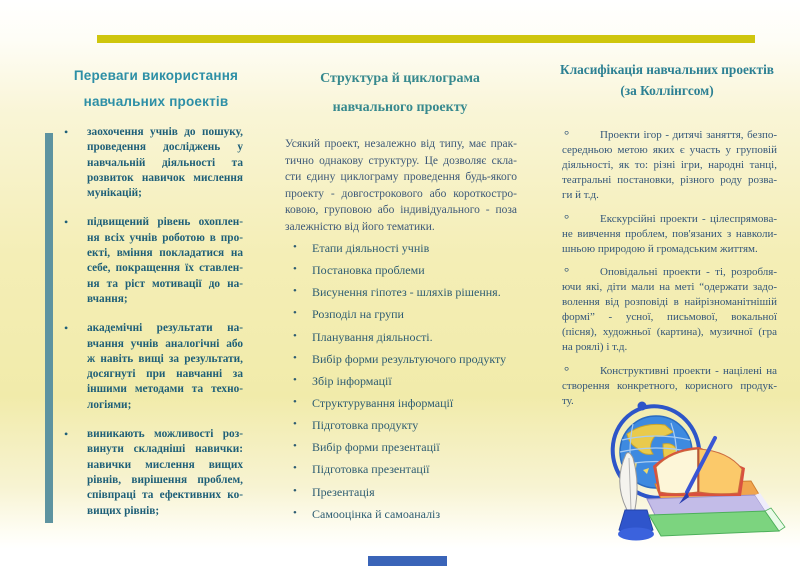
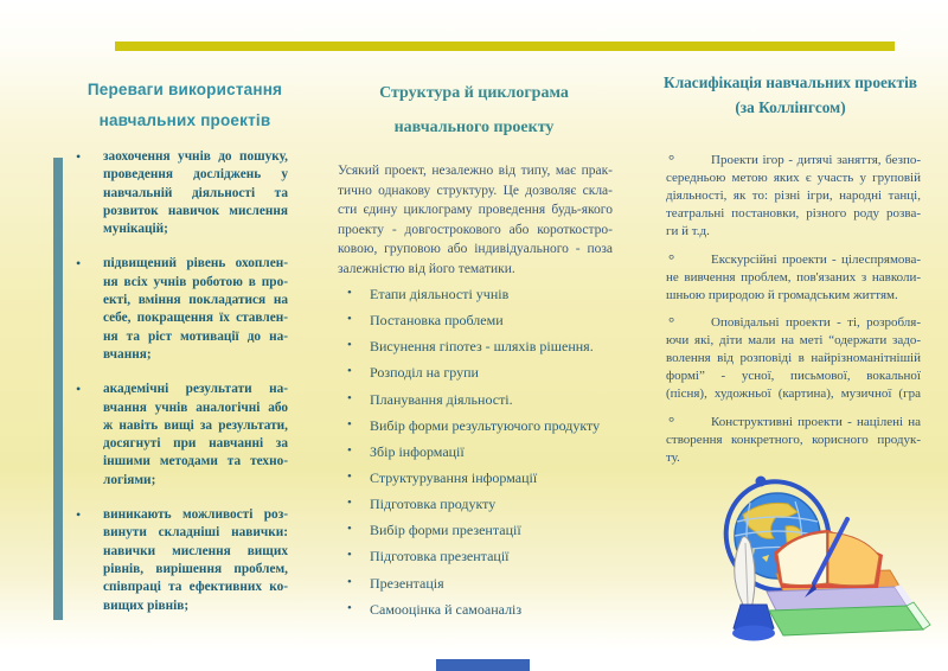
  Переваги використання
  навчальних проектів
  •
  заохочення учнів до пошуку,
  проведення досліджень у
  навчальній діяльності та
  розвиток навичок мислення
  мунікацій;
  •
  підвищений рівень охоплен-
  ня всіх учнів роботою в про-
  екті, вміння покладатися на
  себе, покращення їх ставлен-
  ня та ріст мотивації до на-
  вчання;
  •
  академічні результати на-
  вчання учнів аналогічні або
  ж навіть вищі за результати,
  досягнуті при навчанні за
  іншими методами та техно-
  логіями;
  •
  виникають можливості роз-
  винути складніші навички:
  навички мислення вищих
  рівнів, вирішення проблем,
  співпраці та ефективних ко-
  вищих рівнів;
  Структура й циклограма
  навчального проекту
  Усякий проект, незалежно від типу, має прак-
  тично однакову структуру. Це дозволяє скла-
  сти єдину циклограму проведення будь-якого
  проекту - довгострокового або короткостро-
  ковою, груповою або індивідуального - поза
  залежністю від його тематики.
  •
  Етапи діяльності учнів
  •
  Постановка проблеми
  •
  Висунення гіпотез - шляхів рішення.
  •
  Розподіл на групи
  •
  Планування діяльності.
  •
  Вибір форми результуючого продукту
  •
  Збір інформації
  •
  Структурування інформації
  •
  Підготовка продукту
  •
  Вибір форми презентації
  •
  Підготовка презентації
  •
  Презентація
  •
  Самооцінка й самоаналіз
  Класифікація навчальних проектів
  (за Коллінгсом)
  °
  Проекти ігор - дитячі заняття, безпо-
  середньою метою яких є участь у груповій
  діяльності, як то: різні ігри, народні танці,
  театральні постановки, різного роду розва-
  ги й т.д.
  °
  Екскурсійні проекти - цілеспрямова-
  не вивчення проблем, пов'язаних з навколи-
  шньою природою й громадським життям.
  °
  Оповідальні проекти - ті, розробля-
  ючи які, діти мали на меті “одержати задо-
  волення від розповіді в найрізноманітнішій
  формі” - усної, письмової, вокальної
  (пісня), художньої (картина), музичної (гра
- на роялі) і т.д.
  °
  Конструктивні проекти - націлені на
  створення конкретного, корисного продук-
  ту.
